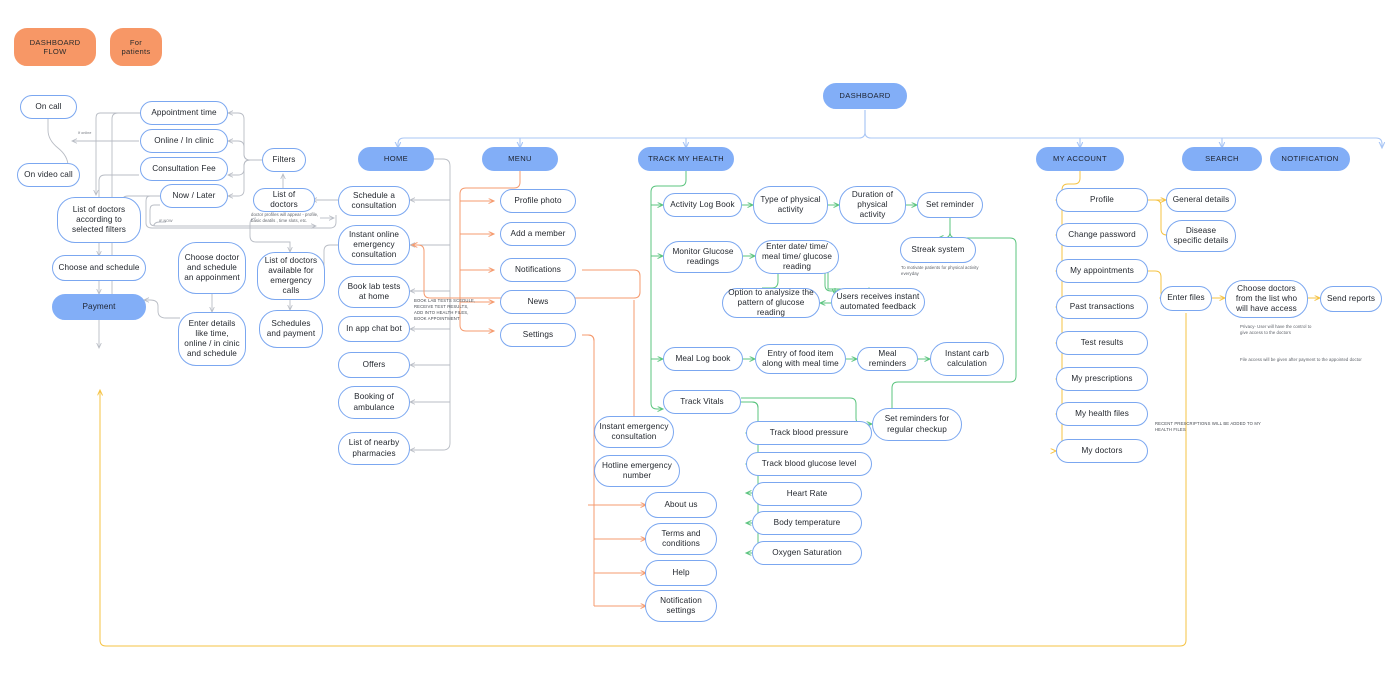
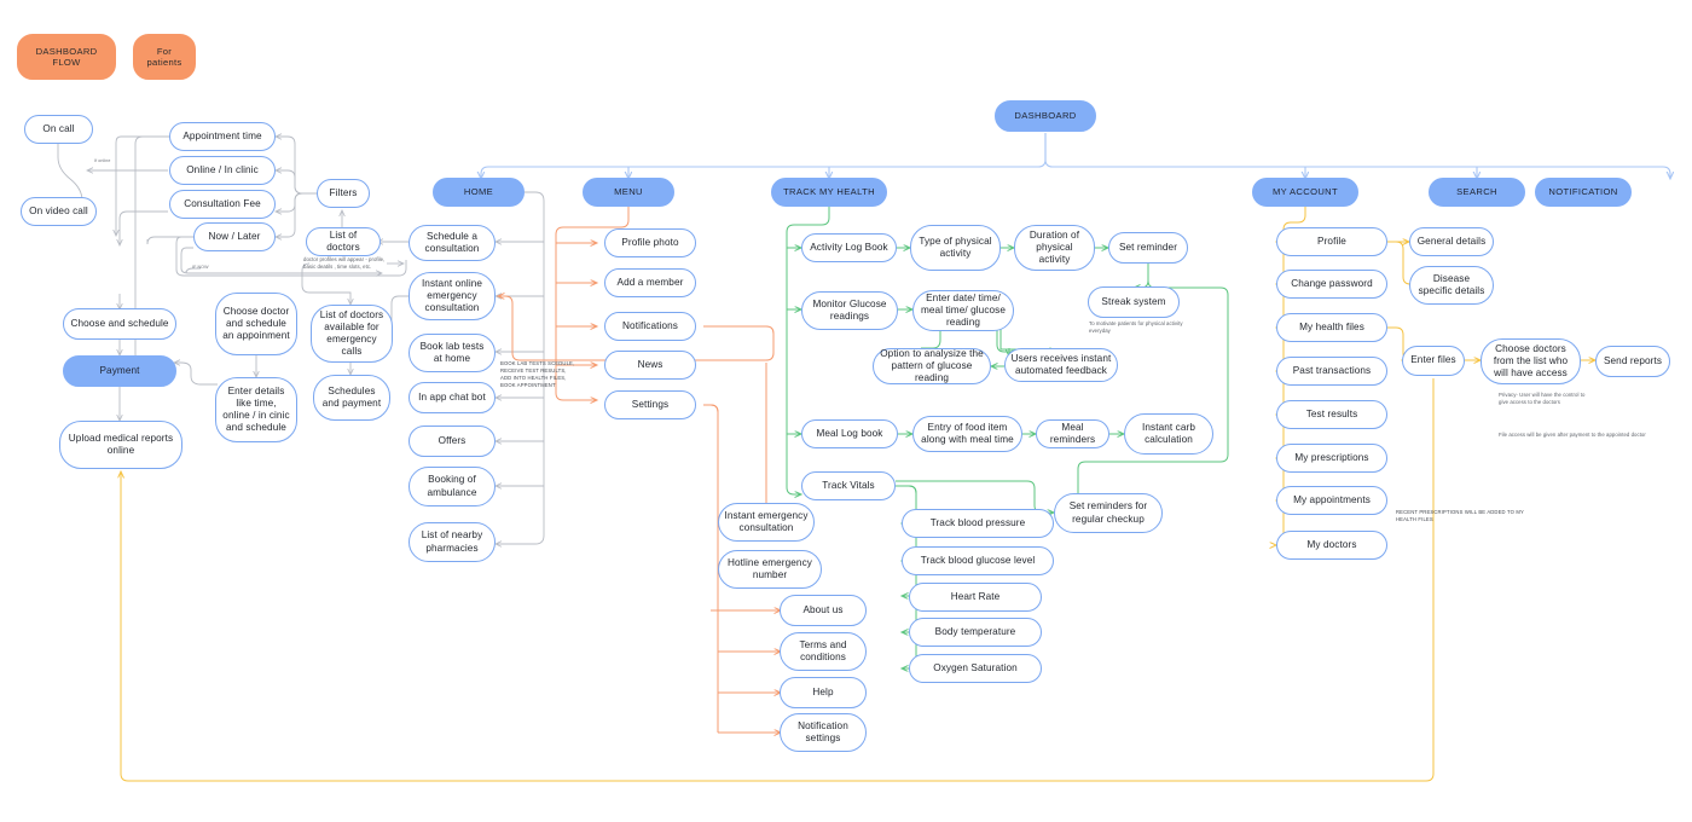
  DASHBOARD FLOW
  For patients
  DASHBOARD
  HOME
  MENU
  TRACK MY HEALTH
  MY ACCOUNT
  SEARCH
  NOTIFICATION
  On call
  On video call
  Appointment time
  Online / In clinic
  Consultation Fee
  Now / Later
  Filters
  List of doctors
- List of doctors according to selected filters
  Choose and schedule
  Payment
+ Upload medical reports online
  Choose doctor and schedule an appoinment
  Enter details like time, online / in cinic and schedule
  List of doctors available for emergency calls
  Schedules and payment
  Schedule a consultation
  Instant online emergency consultation
  Book lab tests at home
  In app chat bot
  Offers
  Booking of ambulance
  List of nearby pharmacies
  Profile photo
  Add a member
  Notifications
  News
  Settings
  Instant emergency consultation
  Hotline emergency number
  About us
  Terms and conditions
  Help
  Notification settings
  Activity Log Book
  Type of physical activity
  Duration of physical activity
  Set reminder
  Streak system
  Monitor Glucose readings
  Enter date/ time/ meal time/ glucose reading
  Users receives instant automated feedback
  Option to analysize the pattern of glucose reading
  Meal Log book
  Entry of food item along with meal time
  Meal reminders
  Instant carb calculation
  Track Vitals
  Track blood pressure
  Track blood glucose level
  Heart Rate
  Body temperature
  Oxygen Saturation
  Set reminders for regular checkup
  Profile
  Change password
- My appointments
+ My health files
  Past transactions
  Test results
  My prescriptions
- My health files
+ My appointments
  My doctors
  General details
  Disease specific details
  Enter files
  Choose doctors from the list who will have access
  Send reports
